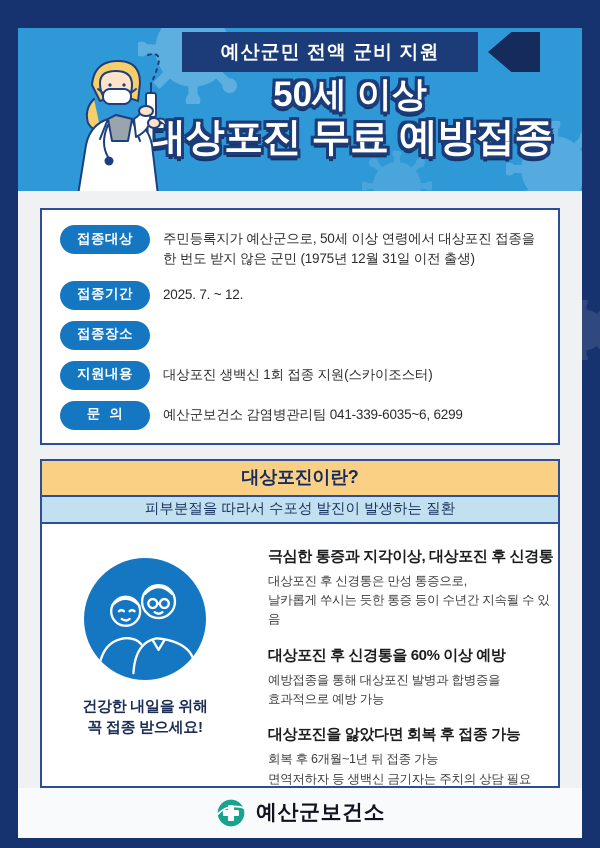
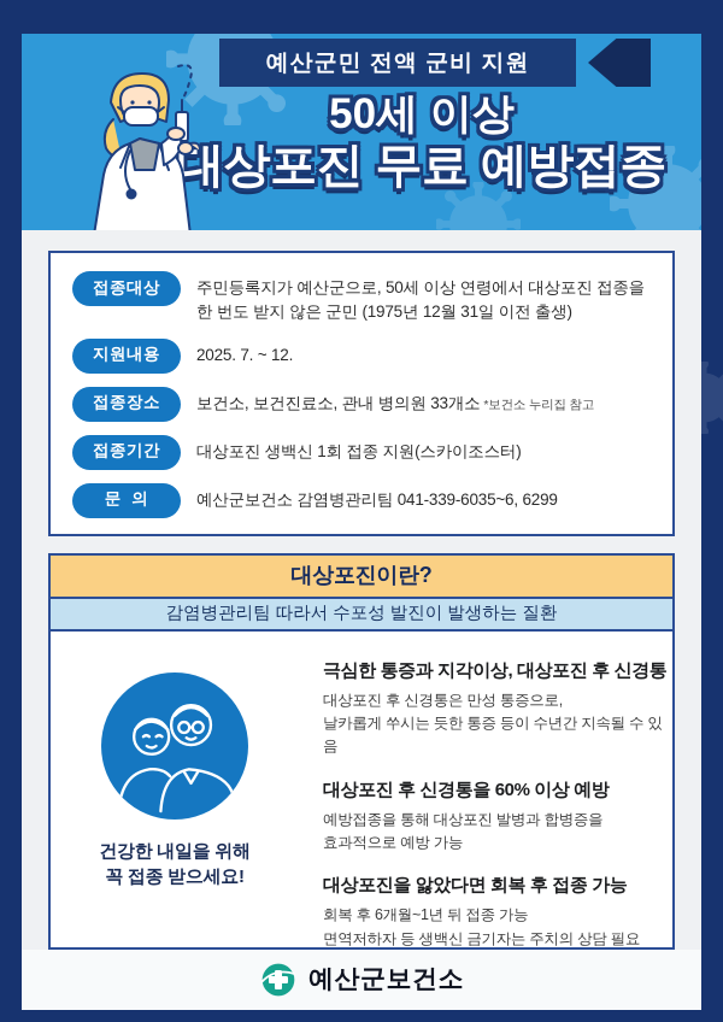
  예산군민 전액 군비 지원
  50세 이상
  대상포진 무료 예방접종
  접종대상
  주민등록지가 예산군으로, 50세 이상 연령에서 대상포진 접종을 한 번도 받지 않은 군민 (1975년 12월 31일 이전 출생)
- 접종기간
+ 지원내용
  2025. 7. ~ 12.
  접종장소
+ 보건소, 보건진료소, 관내 병의원 33개소 *보건소 누리집 참고
- 지원내용
+ 접종기간
  대상포진 생백신 1회 접종 지원(스카이조스터)
  문 의
  예산군보건소 감염병관리팀 041-339-6035~6, 6299
  대상포진이란?
- 피부분절을 따라서 수포성 발진이 발생하는 질환
+ 감염병관리팀 따라서 수포성 발진이 발생하는 질환
  건강한 내일을 위해
  꼭 접종 받으세요!
  극심한 통증과 지각이상, 대상포진 후 신경통
  대상포진 후 신경통은 만성 통증으로,
  날카롭게 쑤시는 듯한 통증 등이 수년간 지속될 수 있음
  대상포진 후 신경통을 60% 이상 예방
  예방접종을 통해 대상포진 발병과 합병증을
  효과적으로 예방 가능
  대상포진을 앓았다면 회복 후 접종 가능
  회복 후 6개월~1년 뒤 접종 가능
  면역저하자 등 생백신 금기자는 주치의 상담 필요
  예산군보건소
